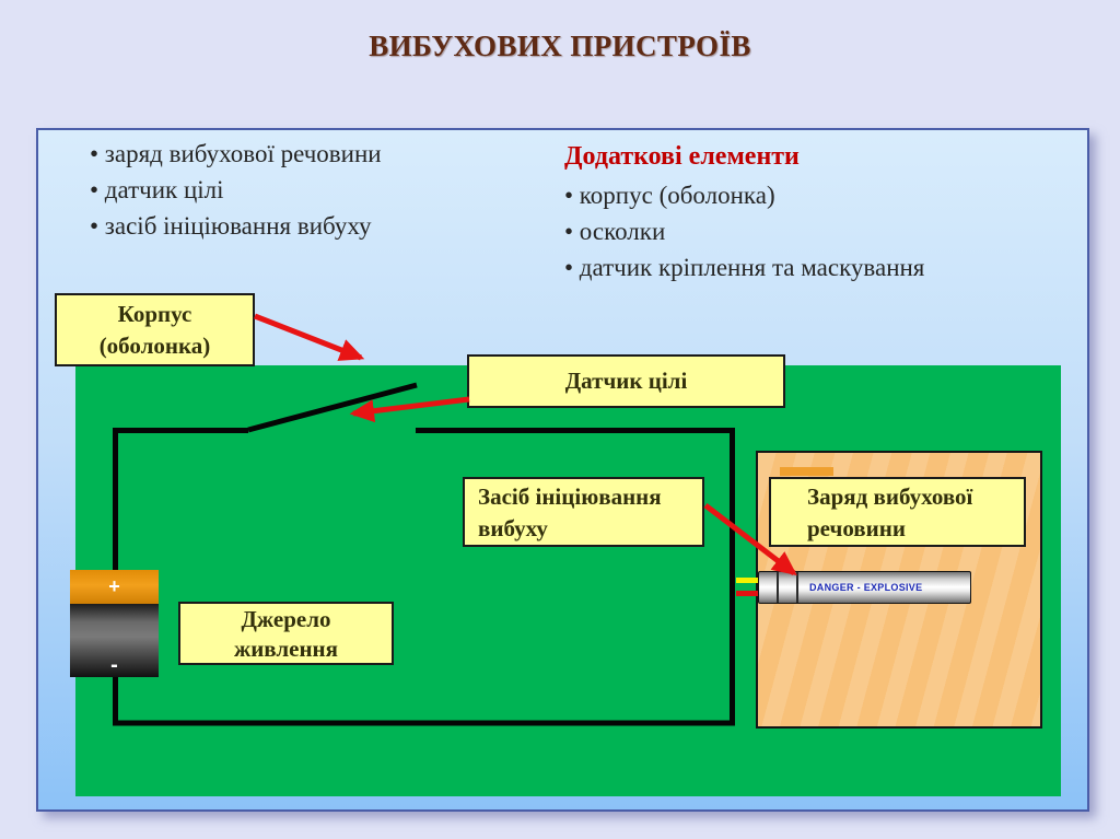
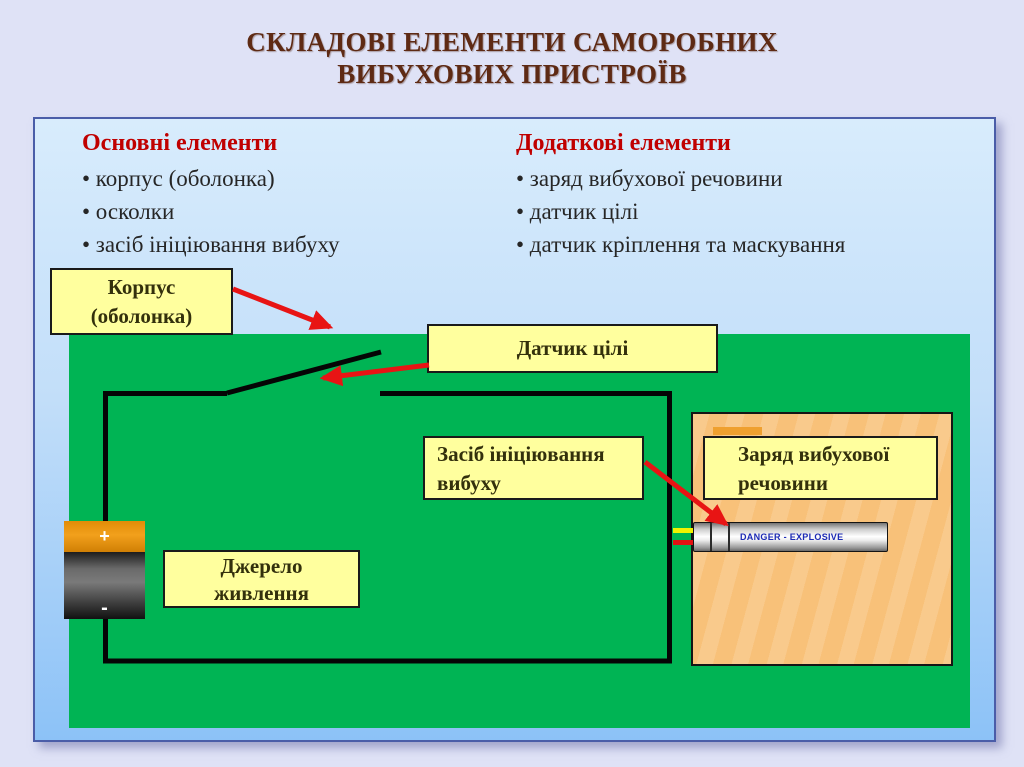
+ СКЛАДОВІ ЕЛЕМЕНТИ САМОРОБНИХ
  ВИБУХОВИХ ПРИСТРОЇВ
+ Основні елементи
- • заряд вибухової речовини
+ • корпус (оболонка)
- • датчик цілі
+ • осколки
  • засіб ініціювання вибуху
  Додаткові елементи
- • корпус (оболонка)
+ • заряд вибухової речовини
- • осколки
+ • датчик цілі
  • датчик кріплення та маскування
  +
  -
  DANGER - EXPLOSIVE
  Корпус
  (оболонка)
  Датчик цілі
  Засіб ініціювання
  вибуху
  Заряд вибухової
  речовини
  Джерело
  живлення
